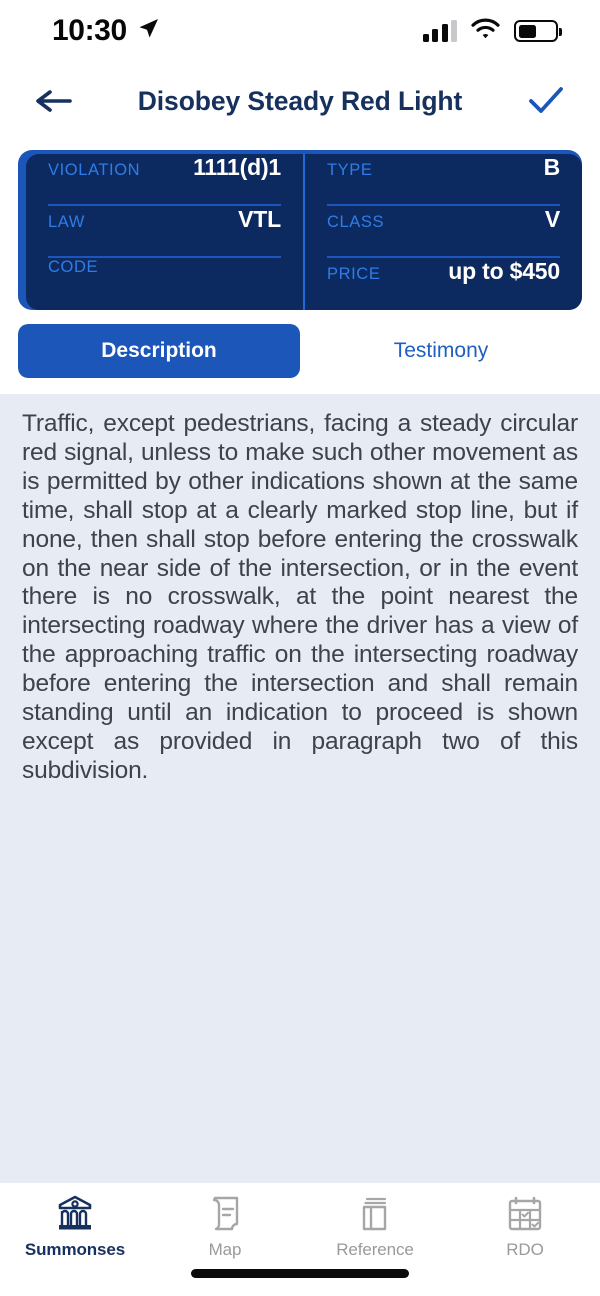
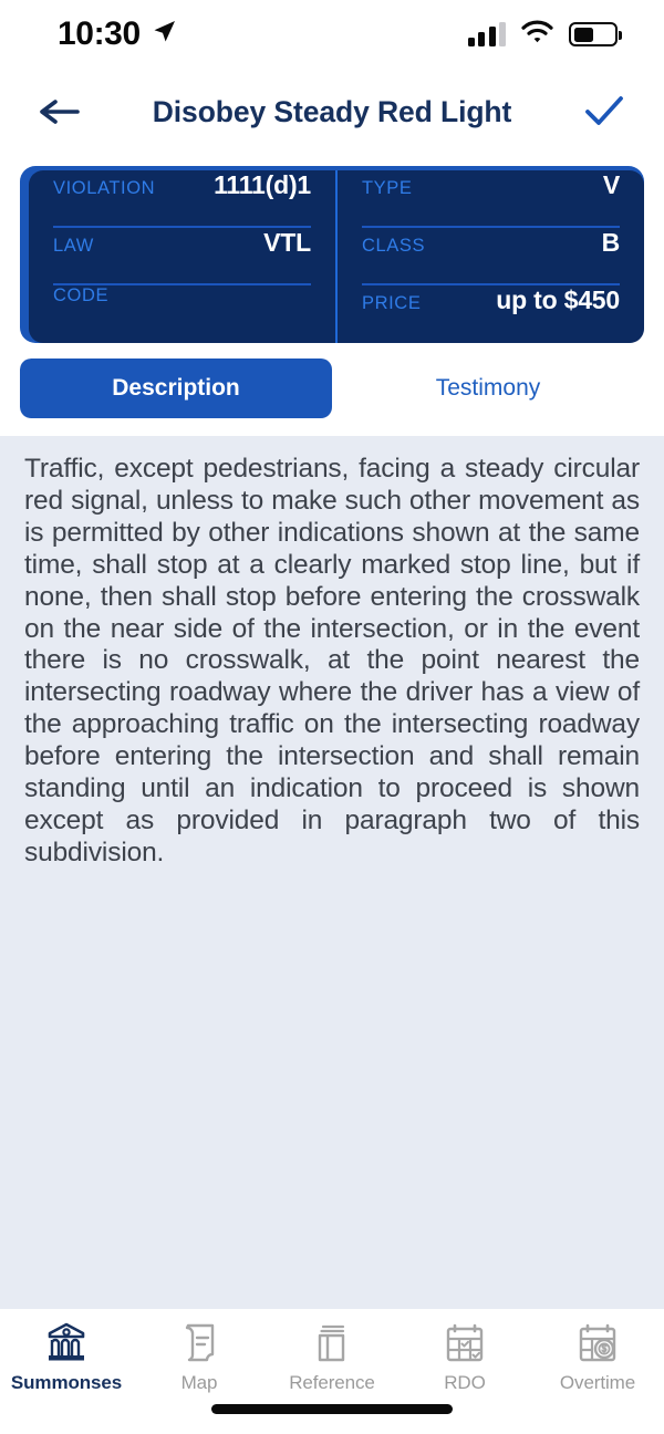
  10:30
  Disobey Steady Red Light
  VIOLATION
  1111(d)1
  LAW
  VTL
  CODE
  TYPE
- B
+ V
  CLASS
- V
+ B
  PRICE
  up to $450
  Description
  Testimony
  Traffic, except pedestrians, facing a steady circular red signal, unless to make such other movement as is permitted by other indications shown at the same time, shall stop at a clearly marked stop line, but if none, then shall stop before entering the crosswalk on the near side of the intersection, or in the event there is no crosswalk, at the point nearest the intersecting roadway where the driver has a view of the approaching traffic on the intersecting roadway before entering the intersection and shall remain standing until an indication to proceed is shown except as provided in paragraph two of this subdivision.
  Summonses
  Map
  Reference
  RDO
+ Overtime
